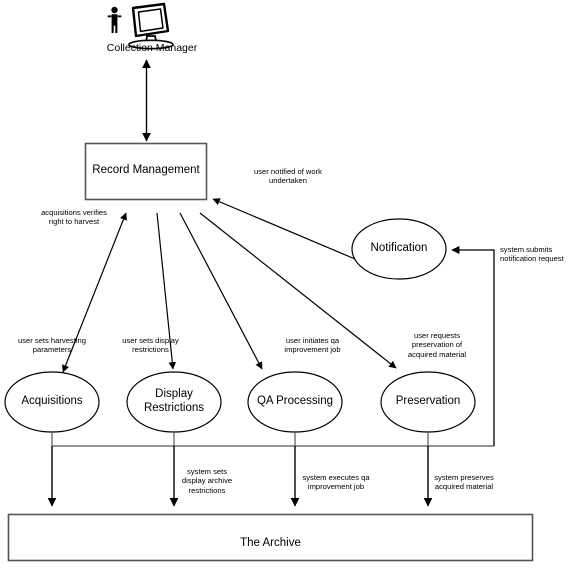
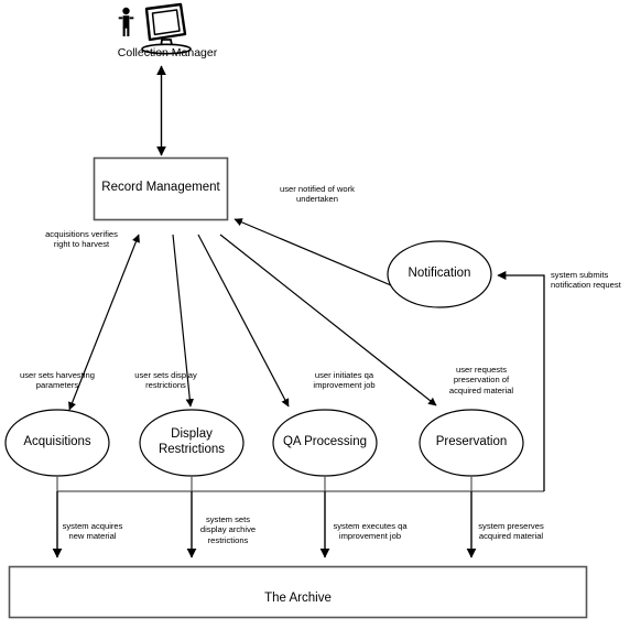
  Collection Manager
  Record Management
  Notification
  Acquisitions
  Display
  Restrictions
  QA Processing
  Preservation
  The Archive
  user notified of work
  undertaken
  acquisitions verifies
  right to harvest
  user sets harvesting
  parameters
  user sets display
  restrictions
  user initiates qa
  improvement job
  user requests
  preservation of
  acquired material
  system submits
  notification request
+ system acquires
+ new material
  system sets
  display archive
  restrictions
  system executes qa
  improvement job
  system preserves
  acquired material
